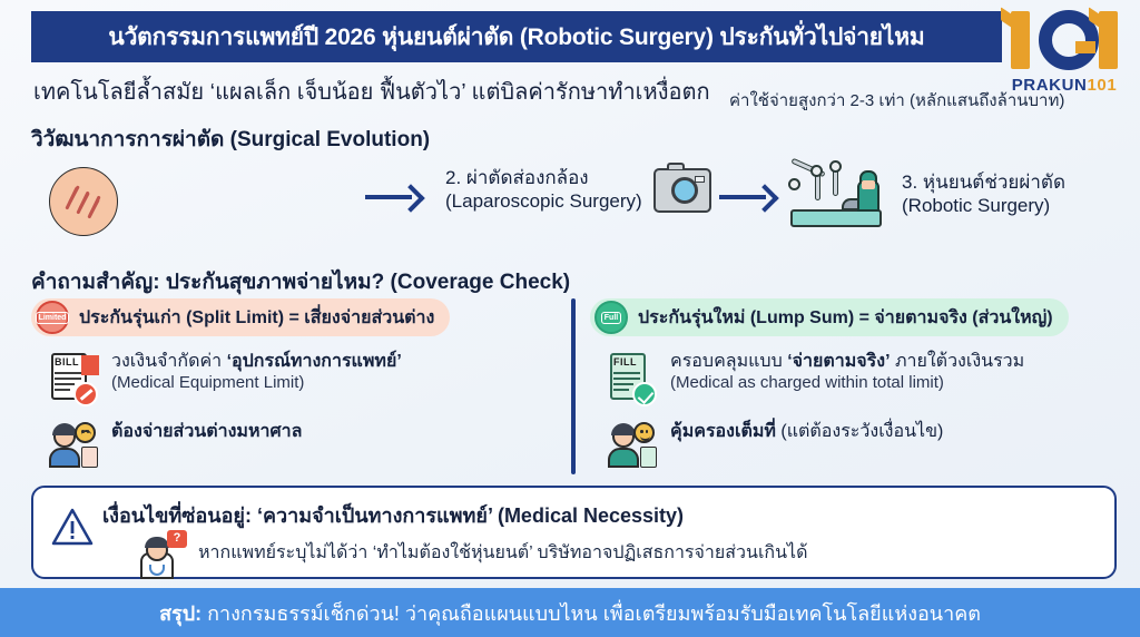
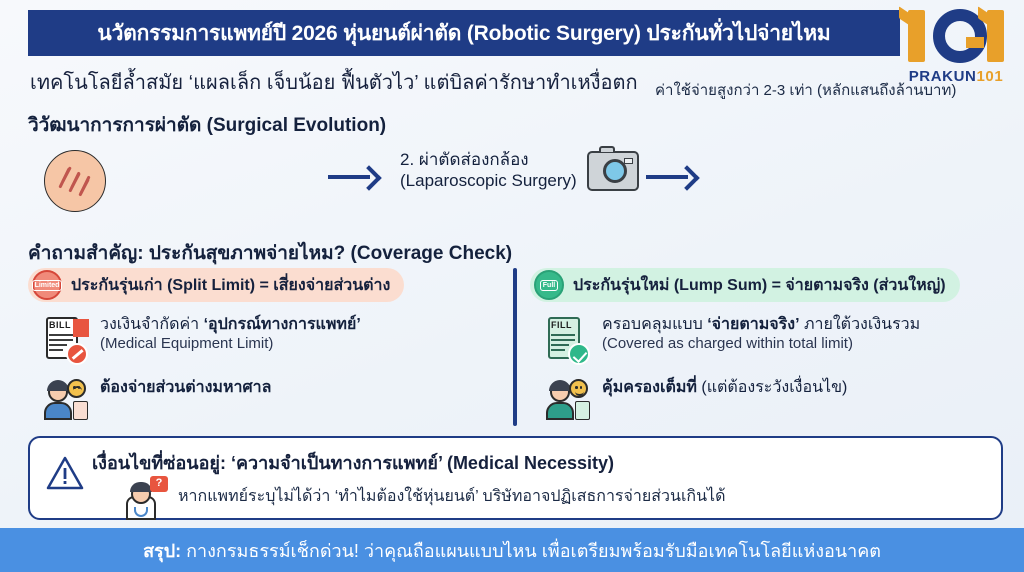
  นวัตกรรมการแพทย์ปี 2026 หุ่นยนต์ผ่าตัด (Robotic Surgery) ประกันทั่วไปจ่ายไหม
  เทคโนโลยีล้ำสมัย ‘แผลเล็ก เจ็บน้อย ฟื้นตัวไว’ แต่บิลค่ารักษาทำเหงื่อตก
  PRAKUN101
  วิวัฒนาการการผ่าตัด (Surgical Evolution)
  2. ผ่าตัดส่องกล้อง
  (Laparoscopic Surgery)
- 3. หุ่นยนต์ช่วยผ่าตัด
- (Robotic Surgery)
  ค่าใช้จ่ายสูงกว่า 2-3 เท่า (หลักแสนถึงล้านบาท)
  คำถามสำคัญ: ประกันสุขภาพจ่ายไหม? (Coverage Check)
  ประกันรุ่นเก่า (Split Limit) = เสี่ยงจ่ายส่วนต่าง
  BILL
  วงเงินจำกัดค่า ‘อุปกรณ์ทางการแพทย์’
  (Medical Equipment Limit)
  ต้องจ่ายส่วนต่างมหาศาล
  ประกันรุ่นใหม่ (Lump Sum) = จ่ายตามจริง (ส่วนใหญ่)
  FILL
  ครอบคลุมแบบ ‘จ่ายตามจริง’ ภายใต้วงเงินรวม
- (Medical as charged within total limit)
+ (Covered as charged within total limit)
  คุ้มครองเต็มที่ (แต่ต้องระวังเงื่อนไข)
  เงื่อนไขที่ซ่อนอยู่: ‘ความจำเป็นทางการแพทย์’ (Medical Necessity)
  ?
  หากแพทย์ระบุไม่ได้ว่า ‘ทำไมต้องใช้หุ่นยนต์’ บริษัทอาจปฏิเสธการจ่ายส่วนเกินได้
  สรุป: กางกรมธรรม์เช็กด่วน! ว่าคุณถือแผนแบบไหน เพื่อเตรียมพร้อมรับมือเทคโนโลยีแห่งอนาคต
